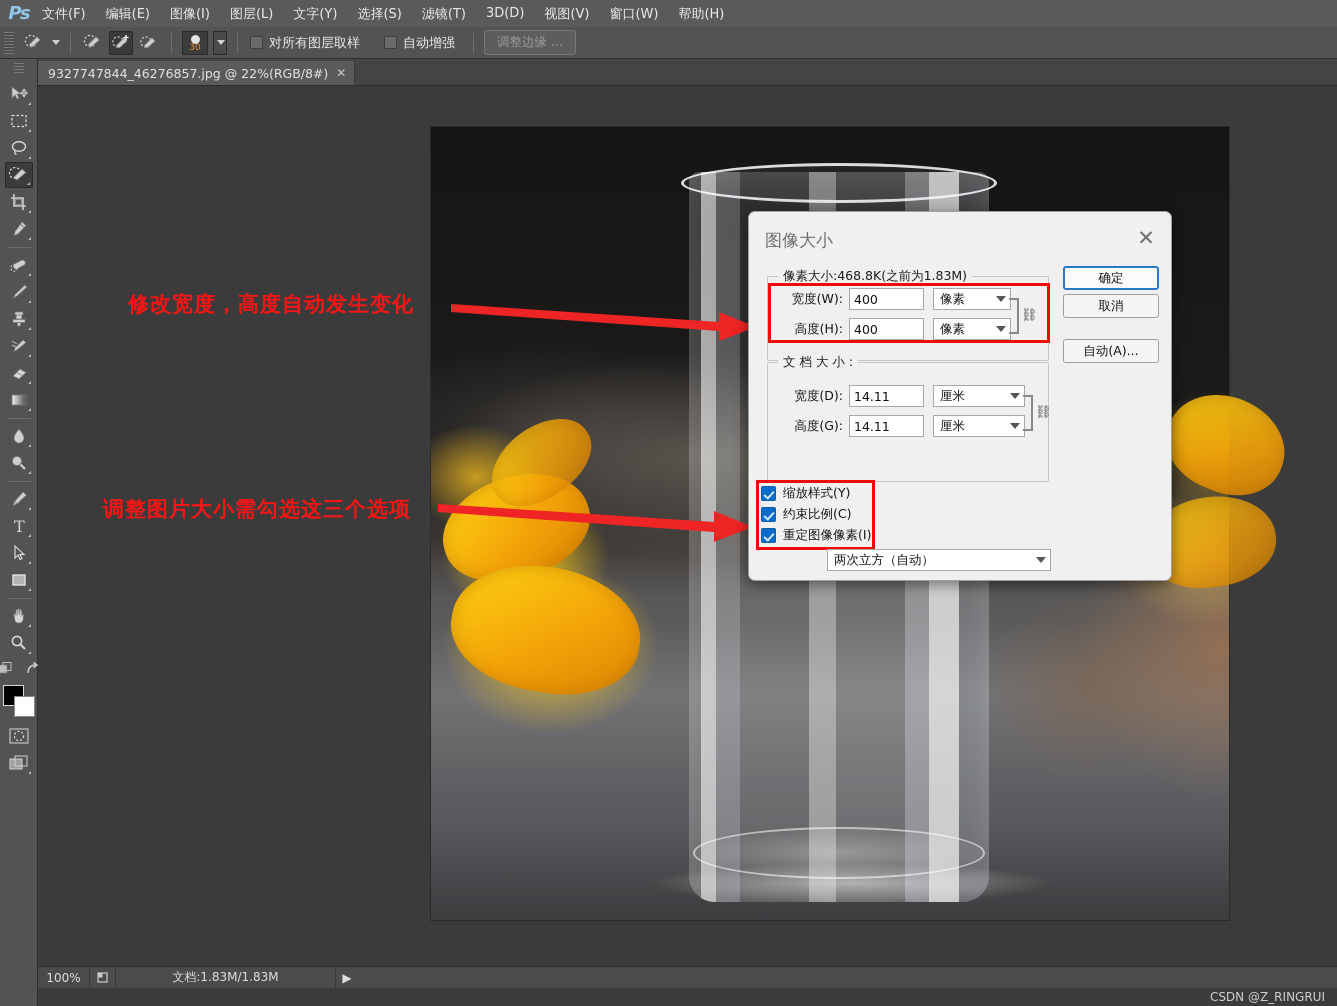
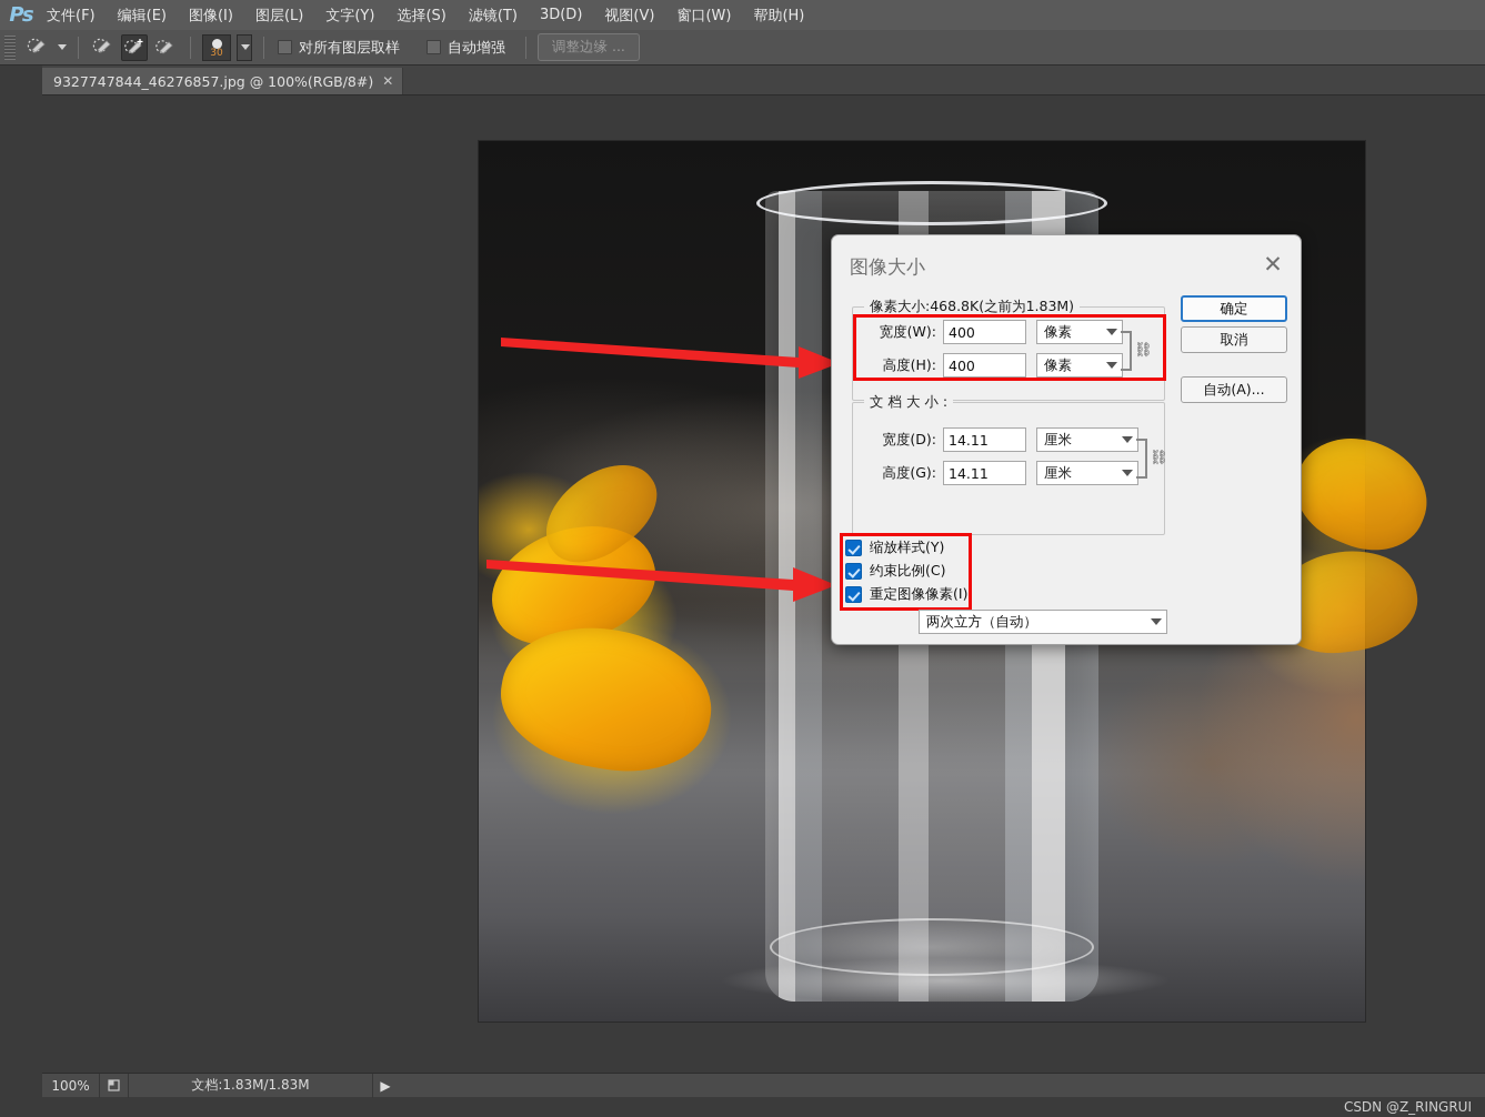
  Ps
  文件(F)
  编辑(E)
  图像(I)
  图层(L)
  文字(Y)
  选择(S)
  滤镜(T)
  3D(D)
  视图(V)
  窗口(W)
  帮助(H)
  30
  对所有图层取样
  自动增强
  调整边缘 ...
- 9327747844_46276857.jpg @ 22%(RGB/8#)
+ 9327747844_46276857.jpg @ 100%(RGB/8#)
  ✕
- T
- 修改宽度，高度自动发生变化
- 调整图片大小需勾选这三个选项
  图像大小
  ✕
  像素大小:468.8K(之前为1.83M)
  宽度(W):
  400
  像素
  高度(H):
  400
  像素
  ⛓
  文 档 大 小 :
  宽度(D):
  14.11
  厘米
  高度(G):
  14.11
  厘米
  ⛓
  缩放样式(Y)
  约束比例(C)
  重定图像像素(I):
  两次立方（自动）
  确定
  取消
  自动(A)...
  100%
  文档:1.83M/1.83M
  ▶
  CSDN @Z_RINGRUI
